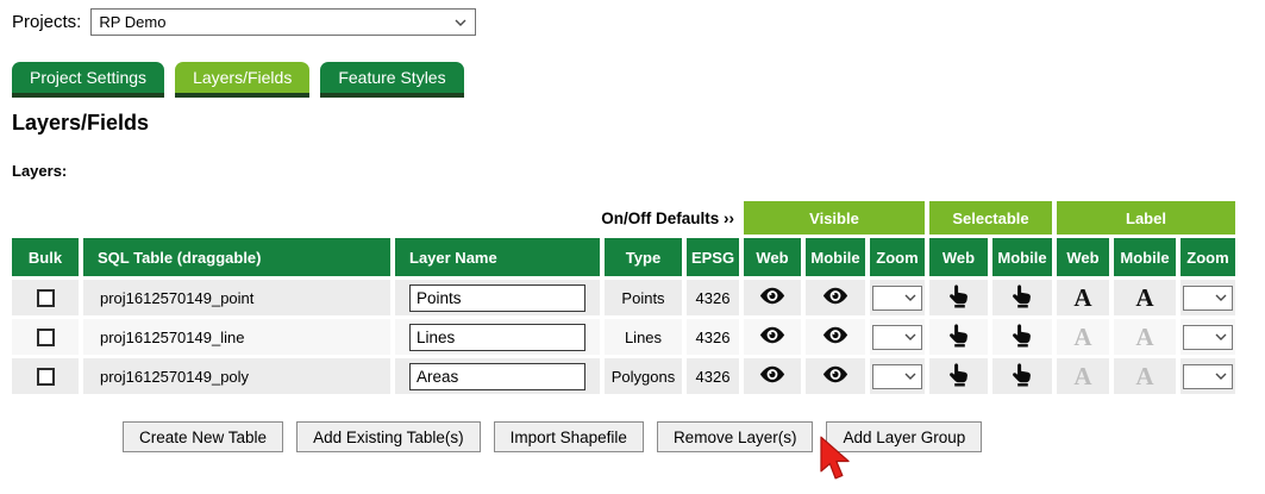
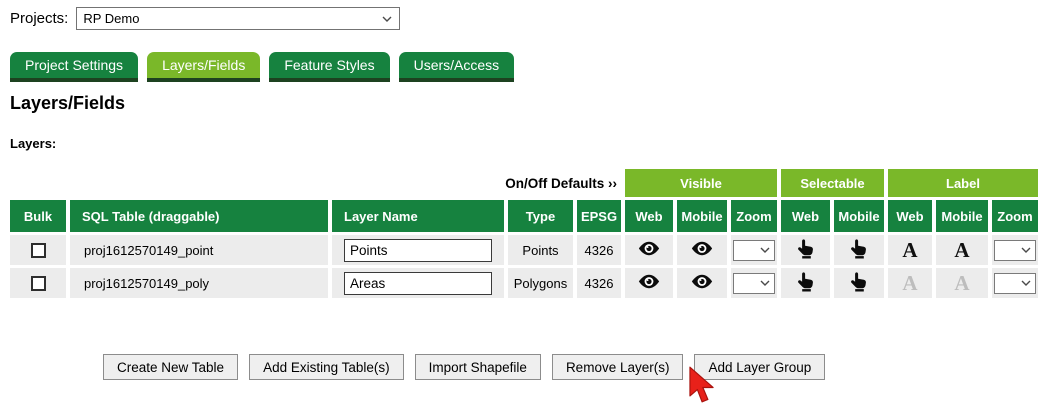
  Projects:
  RP Demo
  Project Settings
  Layers/Fields
  Feature Styles
+ Users/Access
  Layers/Fields
  Layers:
  	On/Off Defaults ››	Visible	Selectable	Label
  Bulk	SQL Table (draggable)	Layer Name	Type	EPSG	Web	Mobile	Zoom	Web	Mobile	Web	Mobile	Zoom
  	proj1612570149_point	Points	Points	4326						A	A
- 	proj1612570149_line	Lines	Lines	4326						A	A
  	proj1612570149_poly	Areas	Polygons	4326						A	A
  Create New Table
  Add Existing Table(s)
  Import Shapefile
  Remove Layer(s)
  Add Layer Group
